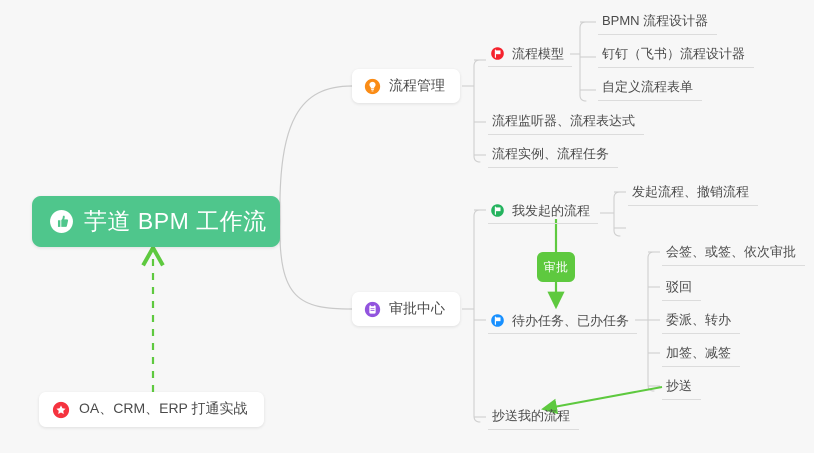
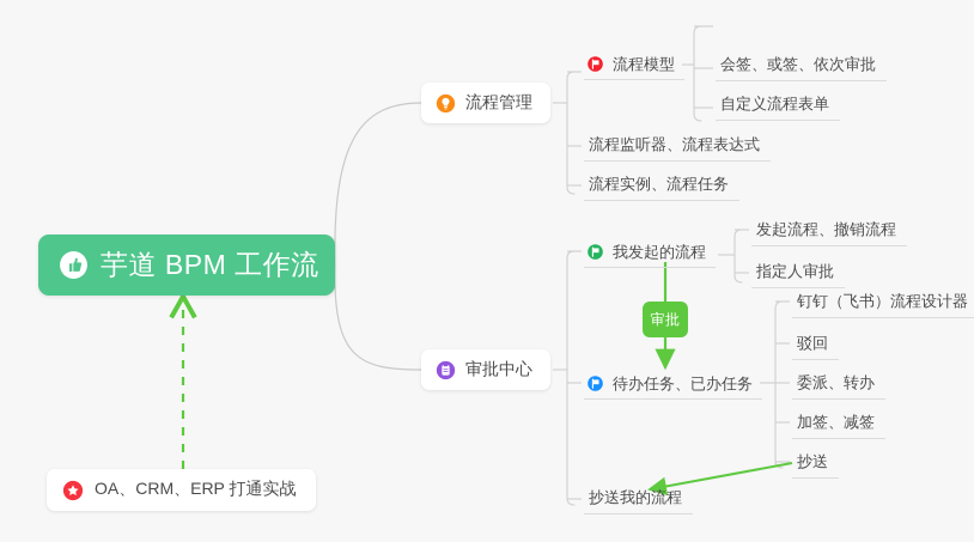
  芋道 BPM 工作流
  流程管理
  审批中心
  流程模型
  流程监听器、流程表达式
  流程实例、流程任务
- BPMN 流程设计器
- 钉钉（飞书）流程设计器
+ 会签、或签、依次审批
  自定义流程表单
  我发起的流程
  待办任务、已办任务
  抄送我的流程
  发起流程、撤销流程
+ 指定人审批
- 会签、或签、依次审批
+ 钉钉（飞书）流程设计器
  驳回
  委派、转办
  加签、减签
  抄送
  审批
  OA、CRM、ERP 打通实战
